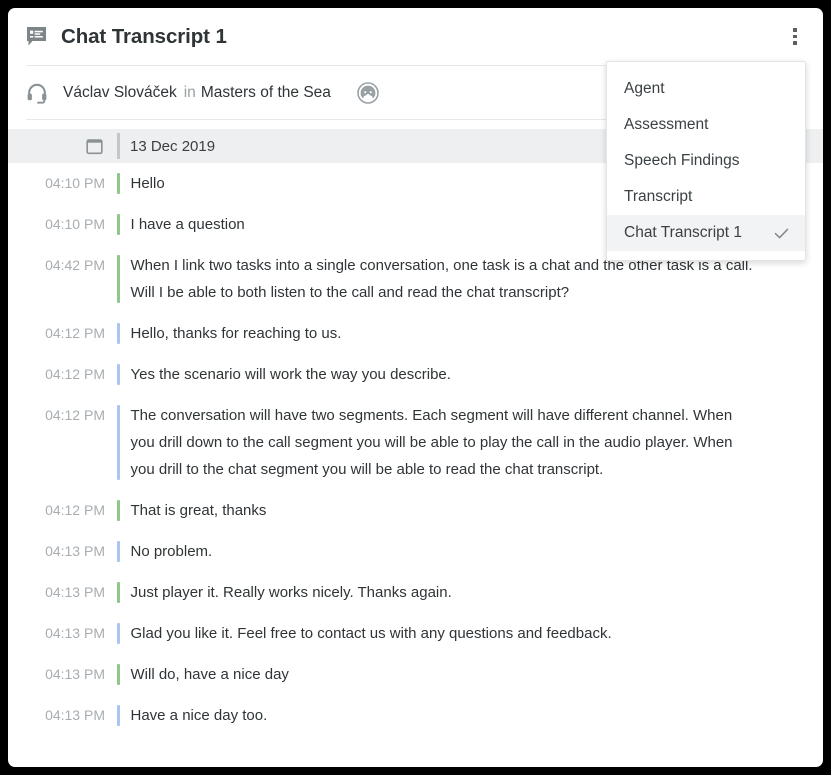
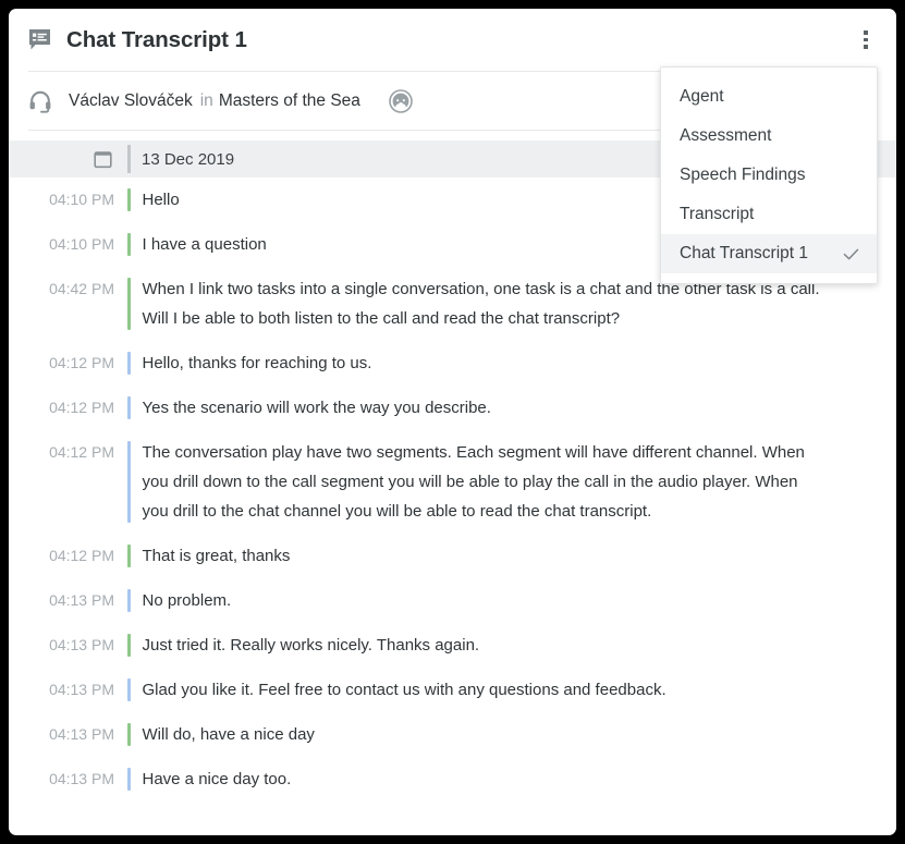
  Chat Transcript 1
  Václav Slováček in Masters of the Sea
  13 Dec 2019
  04:10 PM
  Hello
  04:10 PM
  I have a question
  04:42 PM
  When I link two tasks into a single conversation, one task is a chat and the other task is a call.
  Will I be able to both listen to the call and read the chat transcript?
  04:12 PM
  Hello, thanks for reaching to us.
  04:12 PM
  Yes the scenario will work the way you describe.
  04:12 PM
- The conversation will have two segments. Each segment will have different channel. When
+ The conversation play have two segments. Each segment will have different channel. When
  you drill down to the call segment you will be able to play the call in the audio player. When
- you drill to the chat segment you will be able to read the chat transcript.
+ you drill to the chat channel you will be able to read the chat transcript.
  04:12 PM
  That is great, thanks
  04:13 PM
  No problem.
  04:13 PM
- Just player it. Really works nicely. Thanks again.
+ Just tried it. Really works nicely. Thanks again.
  04:13 PM
  Glad you like it. Feel free to contact us with any questions and feedback.
  04:13 PM
  Will do, have a nice day
  04:13 PM
  Have a nice day too.
  Agent
  Assessment
  Speech Findings
  Transcript
  Chat Transcript 1
